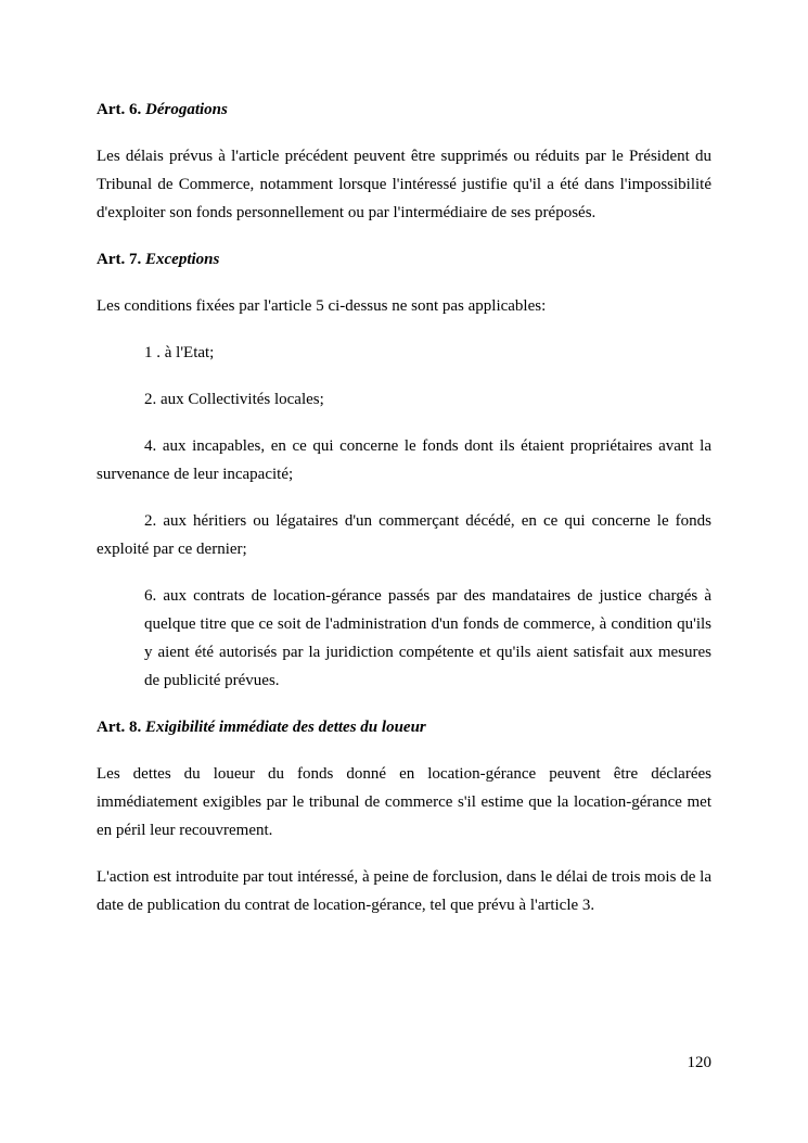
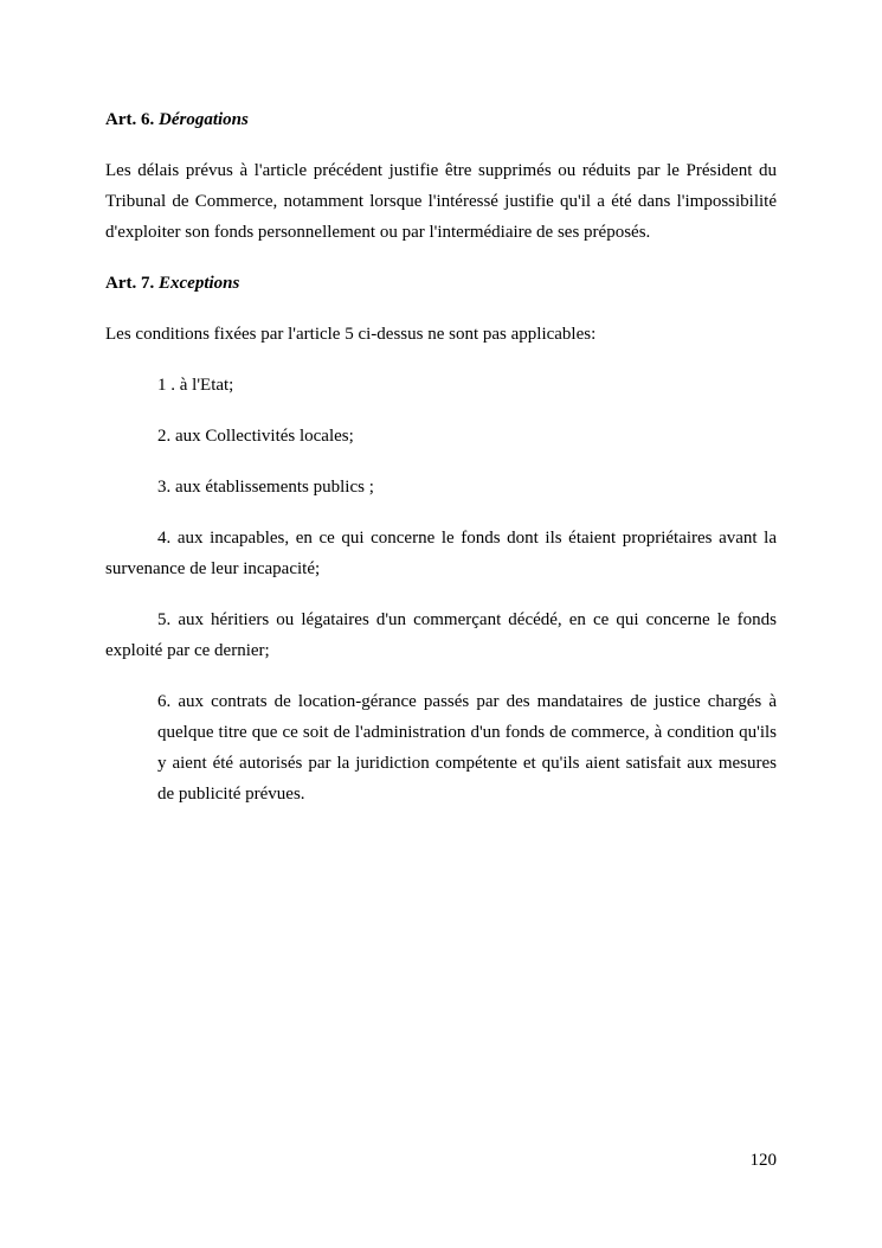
  Art. 6. Dérogations
- Les délais prévus à l'article précédent peuvent être supprimés ou réduits par le Président du Tribunal de Commerce, notamment lorsque l'intéressé justifie qu'il a été dans l'impossibilité d'exploiter son fonds personnellement ou par l'intermédiaire de ses préposés.
+ Les délais prévus à l'article précédent justifie être supprimés ou réduits par le Président du Tribunal de Commerce, notamment lorsque l'intéressé justifie qu'il a été dans l'impossibilité d'exploiter son fonds personnellement ou par l'intermédiaire de ses préposés.
  Art. 7. Exceptions
  Les conditions fixées par l'article 5 ci-dessus ne sont pas applicables:
  1 . à l'Etat;
  2. aux Collectivités locales;
+ 3. aux établissements publics ;
  4. aux incapables, en ce qui concerne le fonds dont ils étaient propriétaires avant la survenance de leur incapacité;
- 2. aux héritiers ou légataires d'un commerçant décédé, en ce qui concerne le fonds exploité par ce dernier;
+ 5. aux héritiers ou légataires d'un commerçant décédé, en ce qui concerne le fonds exploité par ce dernier;
  6. aux contrats de location-gérance passés par des mandataires de justice chargés à quelque titre que ce soit de l'administration d'un fonds de commerce, à condition qu'ils y aient été autorisés par la juridiction compétente et qu'ils aient satisfait aux mesures de publicité prévues.
- Art. 8. Exigibilité immédiate des dettes du loueur
- Les dettes du loueur du fonds donné en location-gérance peuvent être déclarées immédiatement exigibles par le tribunal de commerce s'il estime que la location-gérance met en péril leur recouvrement.
- L'action est introduite par tout intéressé, à peine de forclusion, dans le délai de trois mois de la date de publication du contrat de location-gérance, tel que prévu à l'article 3.
  120
